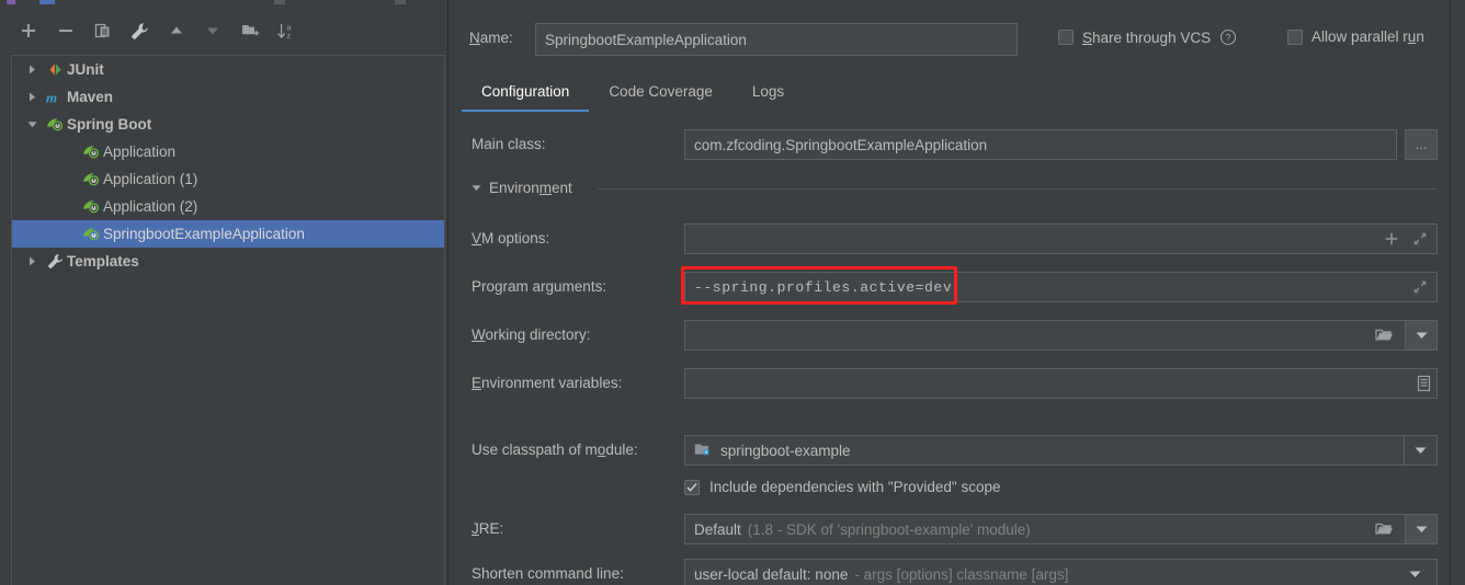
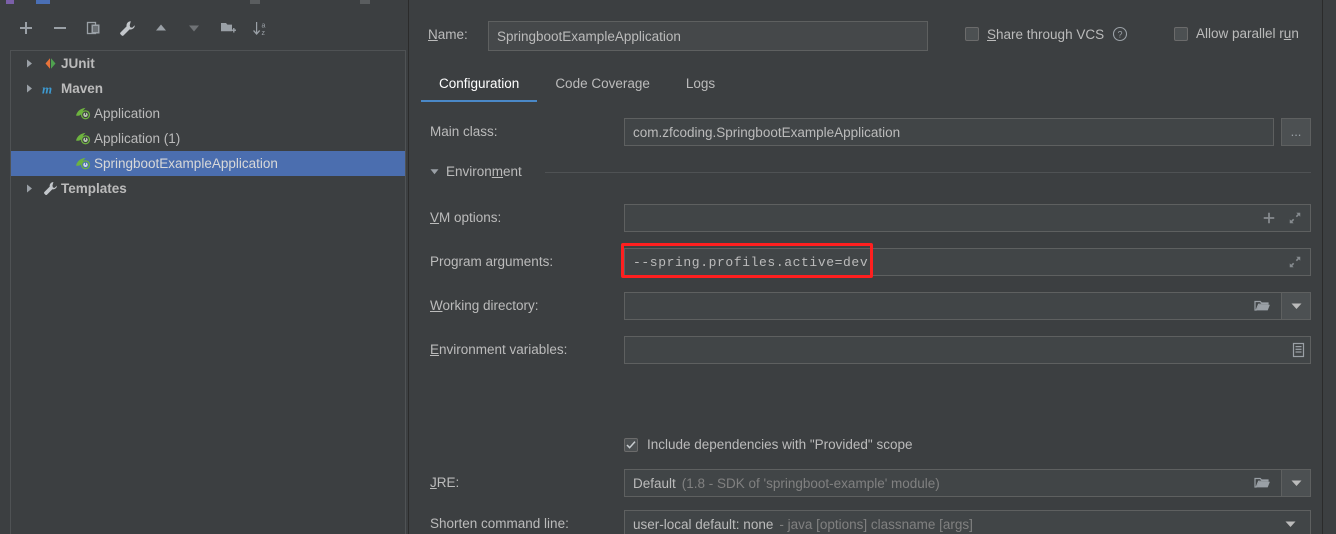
  JUnit
  m
  Maven
- Spring Boot
  Application
  Application (1)
- Application (2)
  SpringbootExampleApplication
  Templates
  Name:
  SpringbootExampleApplication
  Share through VCS
  ?
  Allow parallel run
  Configuration
  Code Coverage
  Logs
  Main class:
  com.zfcoding.SpringbootExampleApplication
  ...
  Environment
  VM options:
  Program arguments:
  --spring.profiles.active=dev
  Working directory:
  Environment variables:
- Use classpath of module:
- springboot-example
  Include dependencies with "Provided" scope
  JRE:
  Default
  (1.8 - SDK of 'springboot-example' module)
  Shorten command line:
  user-local default: none
- - args [options] classname [args]
+ - java [options] classname [args]
